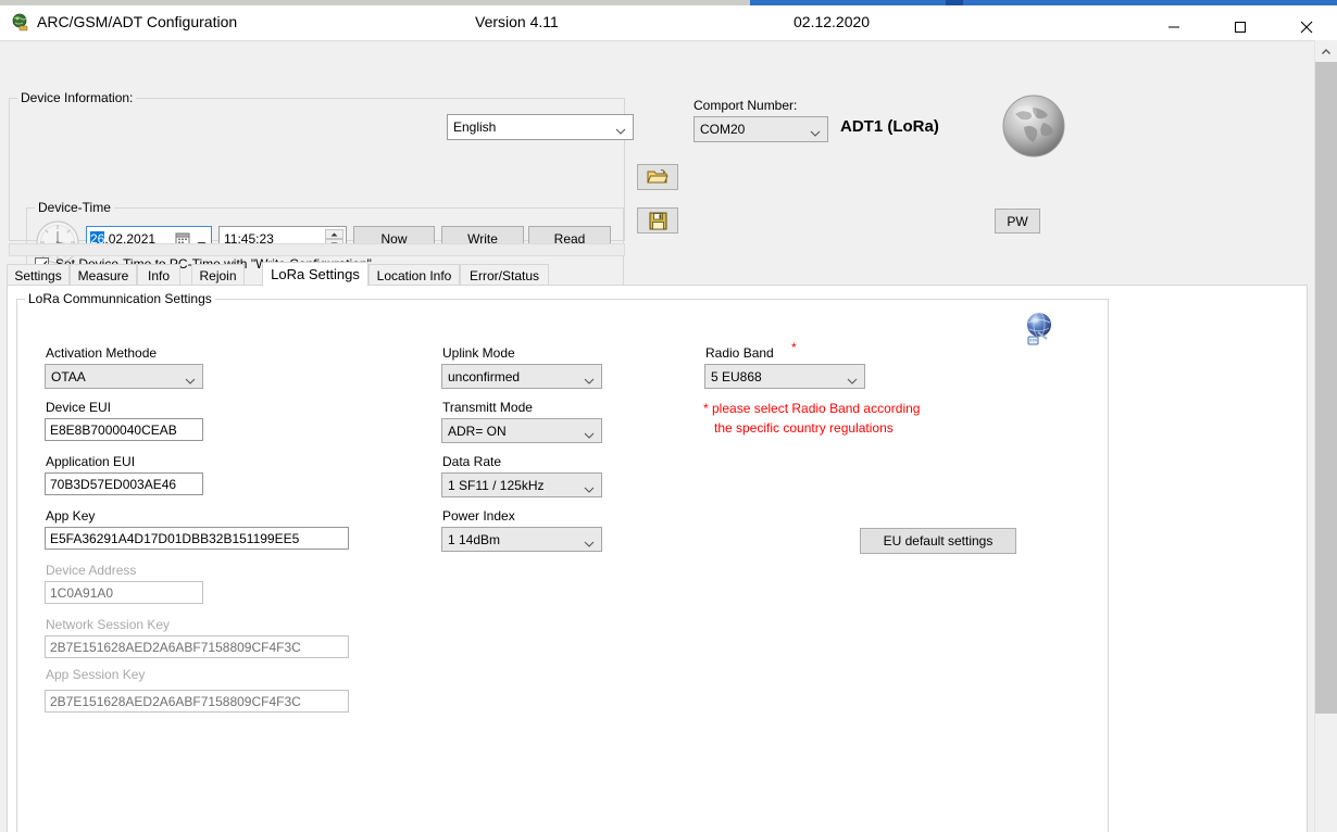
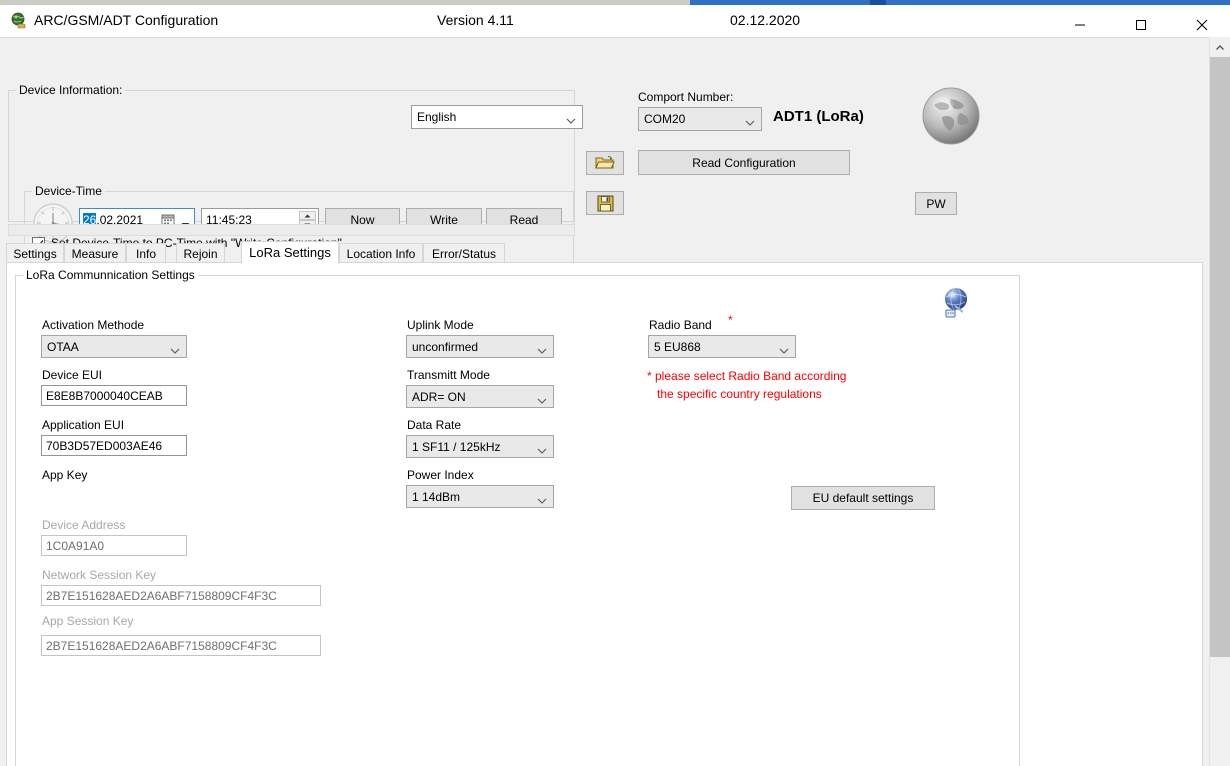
  ARC/GSM/ADT Configuration
  Version 4.11
  02.12.2020
  Device Information:
  English
  Device-Time
  26
  .02.2021
  11:45:23
  Now
  Write
  Read
  Comport Number:
  COM20
  ADT1 (LoRa)
+ Read Configuration
  PW
  Settings
  Measure
  Info
  Rejoin
  LoRa Settings
  Location Info
  Error/Status
  LoRa Communnication Settings
  Activation Methode
  OTAA
  Device EUI
  E8E8B7000040CEAB
  Application EUI
  70B3D57ED003AE46
  App Key
- E5FA36291A4D17D01DBB32B151199EE5
  Device Address
  1C0A91A0
  Network Session Key
  2B7E151628AED2A6ABF7158809CF4F3C
  App Session Key
  2B7E151628AED2A6ABF7158809CF4F3C
  Uplink Mode
  unconfirmed
  Transmitt Mode
  ADR= ON
  Data Rate
  1 SF11 / 125kHz
  Power Index
  1 14dBm
  Radio Band
  *
  5 EU868
  * please select Radio Band according
  the specific country regulations
  EU default settings
